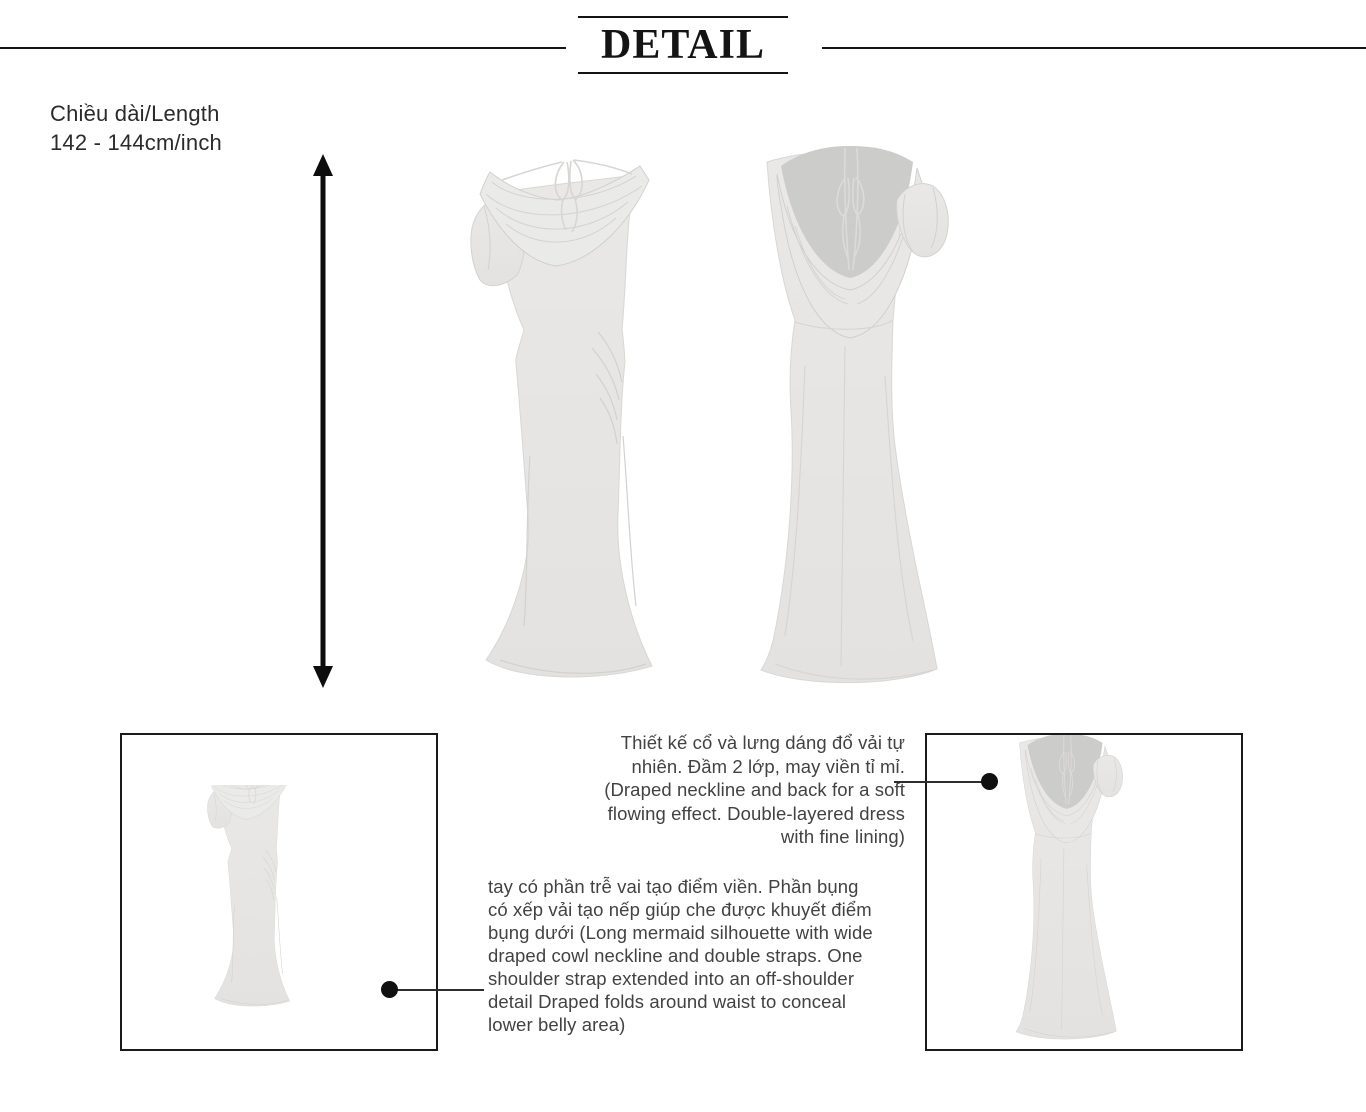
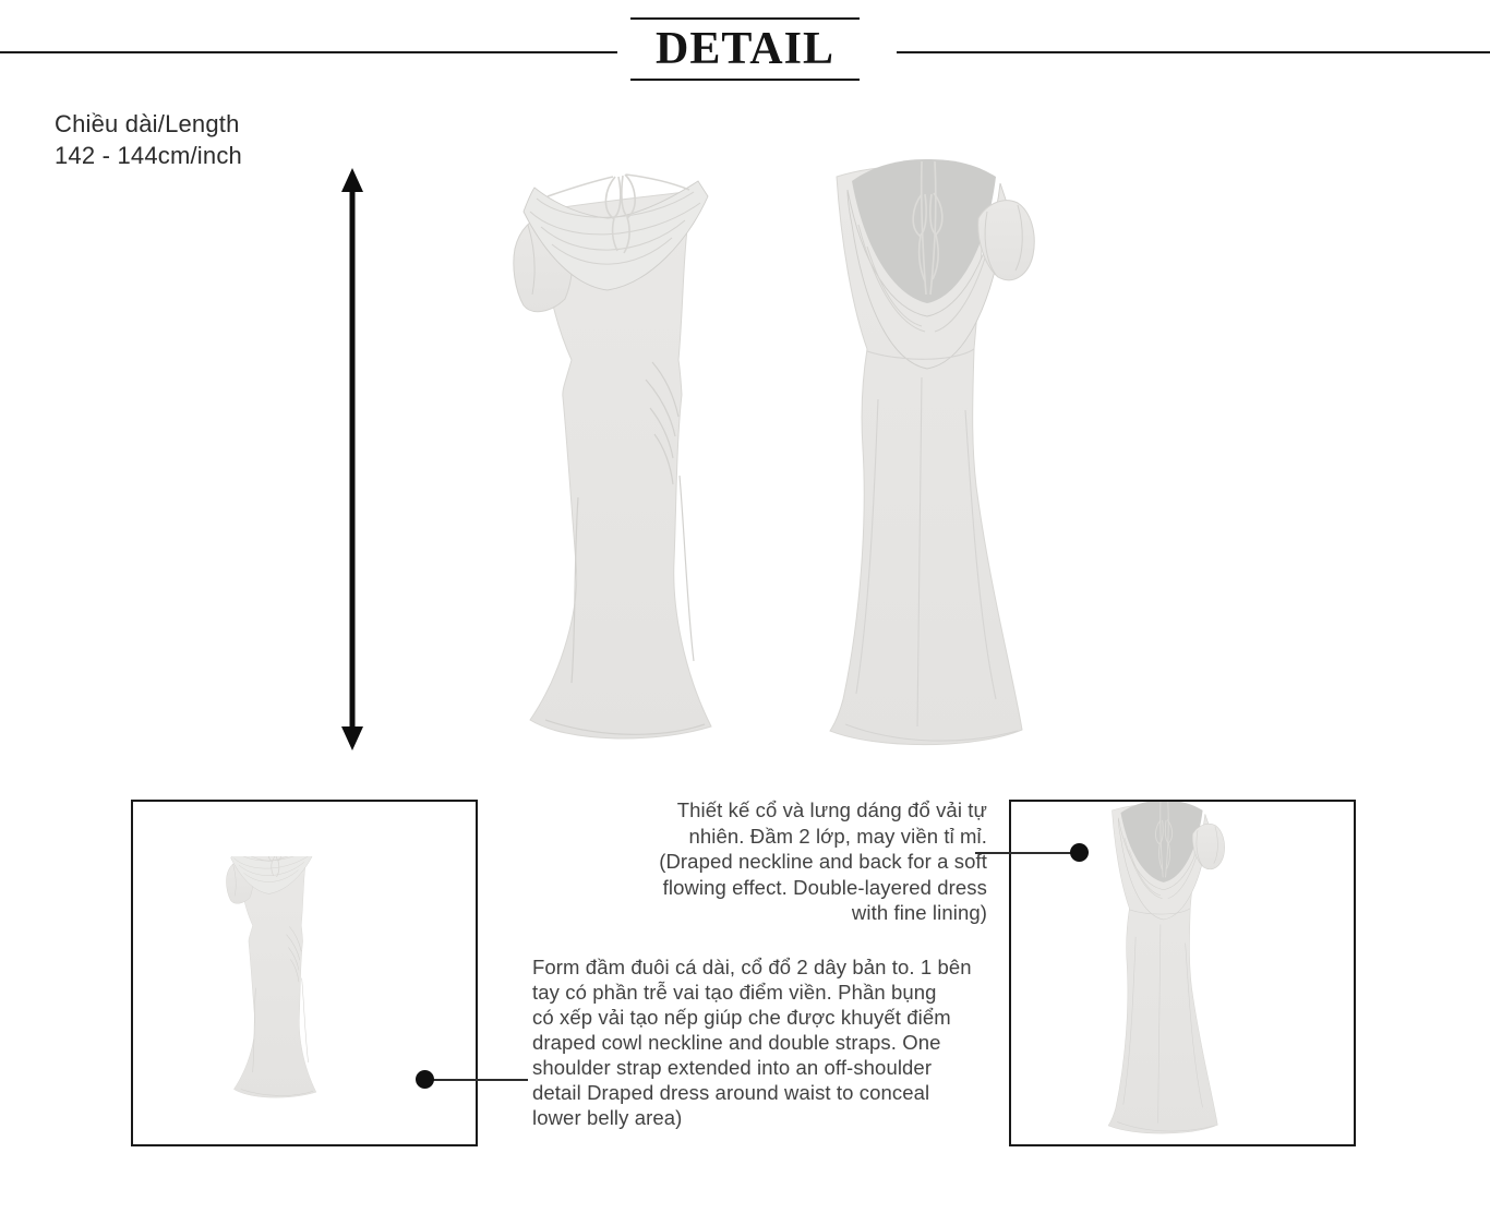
  DETAIL
  Chiều dài/Length
  142 - 144cm/inch
  Thiết kế cổ và lưng dáng đổ vải tự
  nhiên. Đầm 2 lớp, may viền tỉ mỉ.
  (Draped neckline and back for a soft
  flowing effect. Double-layered dress
  with fine lining)
+ Form đầm đuôi cá dài, cổ đổ 2 dây bản to. 1 bên
  tay có phần trễ vai tạo điểm viền. Phần bụng
  có xếp vải tạo nếp giúp che được khuyết điểm
- bụng dưới (Long mermaid silhouette with wide
  draped cowl neckline and double straps. One
  shoulder strap extended into an off-shoulder
- detail Draped folds around waist to conceal
+ detail Draped dress around waist to conceal
  lower belly area)
